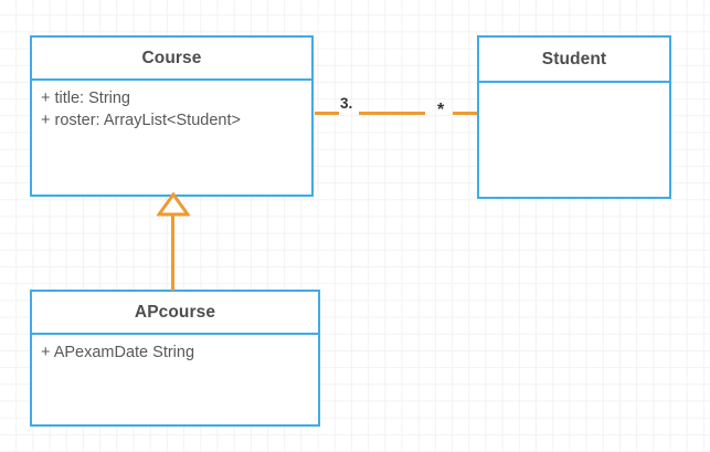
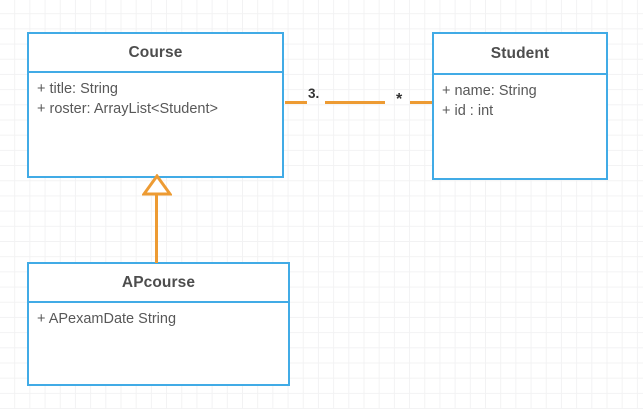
  Course
  + title: String
  + roster: ArrayList<Student>
  Student
+ + name: String
+ + id : int
  APcourse
  + APexamDate String
  3.
  *
